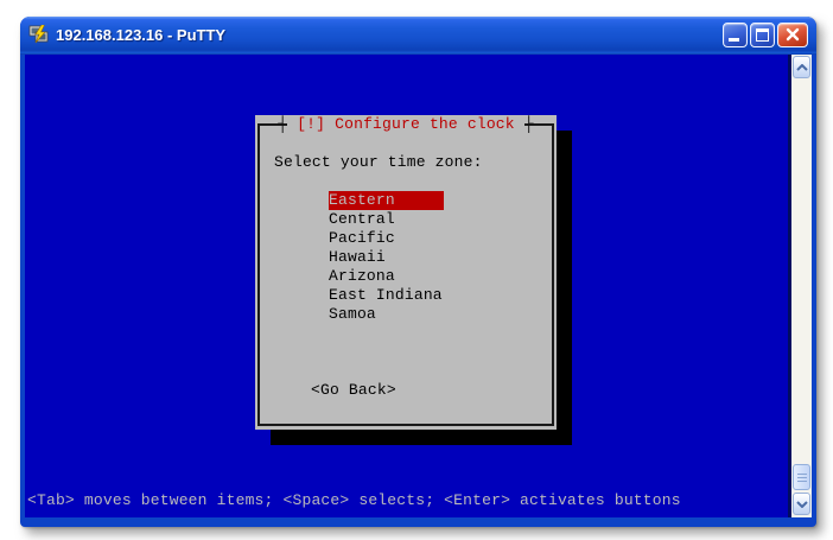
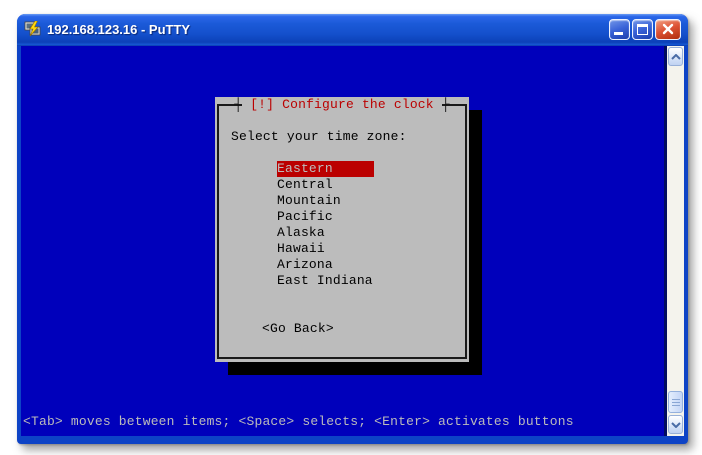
  192.168.123.16 - PuTTY
  ┤ [!] Configure the clock ├
  Select your time zone:
  Eastern
  Central
+ Mountain
  Pacific
+ Alaska
  Hawaii
  Arizona
  East Indiana
- Samoa
  <Go Back>
  <Tab> moves between items; <Space> selects; <Enter> activates buttons
